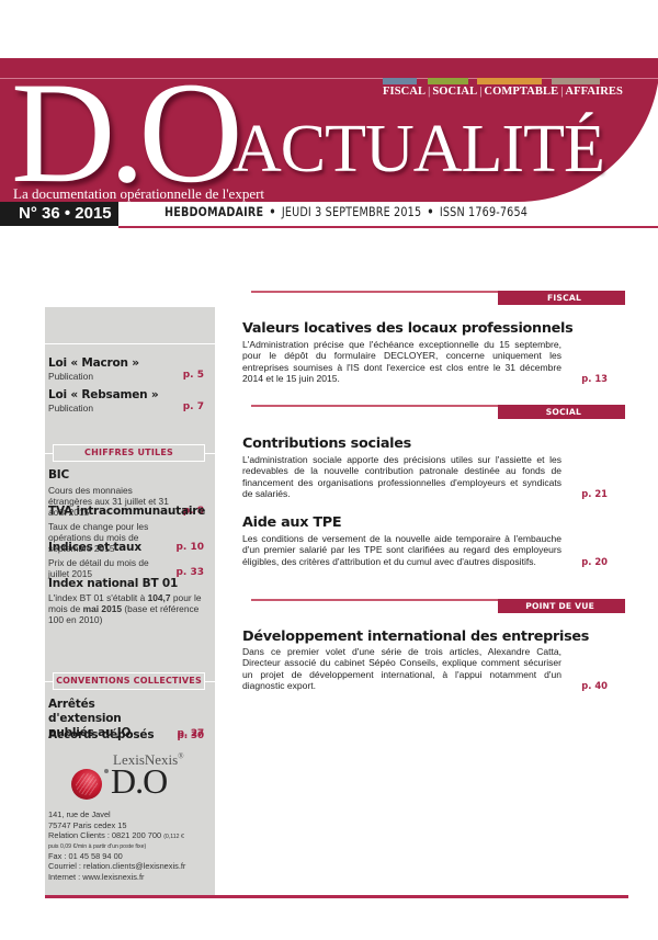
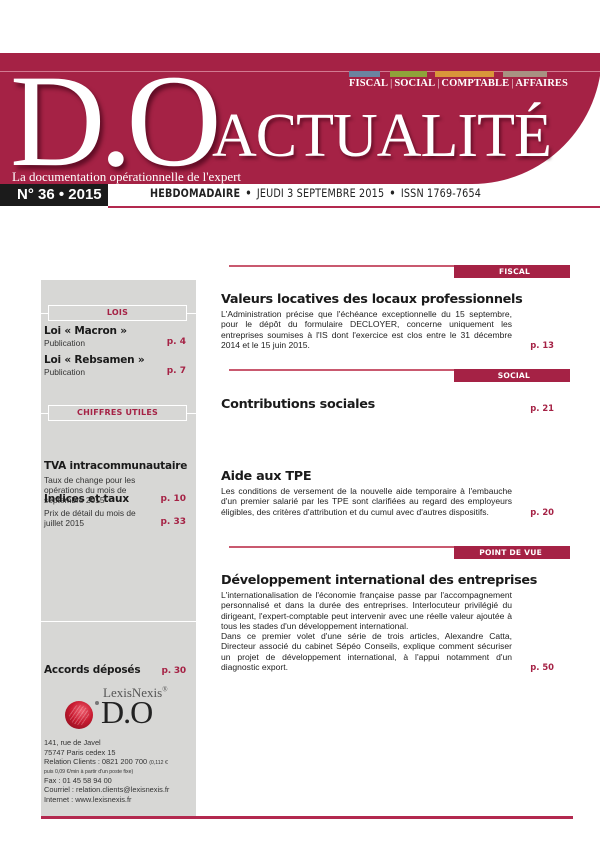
  D.O
  ACTUALITÉ
  La documentation opérationnelle de l'expert
  FISCAL | SOCIAL | COMPTABLE | AFFAIRES
  N° 36 • 2015
  HEBDOMADAIRE • JEUDI 3 SEPTEMBRE 2015 • ISSN 1769-7654
+ LOIS
  Loi « Macron »
  Publication
- p. 5
+ p. 4
  Loi « Rebsamen »
  Publication
  p. 7
  CHIFFRES UTILES
- BIC
- Cours des monnaies étrangères aux 31 juillet et 31 août 2015
- p. 8
  TVA intracommunautaire
  Taux de change pour les opérations du mois de septembre 2015
  p. 10
  Indices et taux
  Prix de détail du mois de juillet 2015
  p. 33
- Index national BT 01
- L'index BT 01 s'établit à 104,7 pour le mois de mai 2015 (base et référence 100 en 2010)
- CONVENTIONS COLLECTIVES
- Arrêtés d'extension publiés au JO
- p. 27
  Accords déposés
  p. 30
  LexisNexis®
  D.O
  141, rue de Javel
  75747 Paris cedex 15
  Relation Clients : 0821 200 700
  Fax : 01 45 58 94 00
  Courriel : relation.clients@lexisnexis.fr
  Internet : www.lexisnexis.fr
  FISCAL
  Valeurs locatives des locaux professionnels
  L'Administration précise que l'échéance exceptionnelle du 15 septembre, pour le dépôt du formulaire DECLOYER, concerne uniquement les entreprises soumises à l'IS dont l'exercice est clos entre le 31 décembre 2014 et le 15 juin 2015.
  p. 13
  SOCIAL
  Contributions sociales
- L'administration sociale apporte des précisions utiles sur l'assiette et les redevables de la nouvelle contribution patronale destinée au fonds de financement des organisations professionnelles d'employeurs et syndicats de salariés.
  p. 21
  Aide aux TPE
  Les conditions de versement de la nouvelle aide temporaire à l'embauche d'un premier salarié par les TPE sont clarifiées au regard des employeurs éligibles, des critères d'attribution et du cumul avec d'autres dispositifs.
  p. 20
  POINT DE VUE
  Développement international des entreprises
+ L'internationalisation de l'économie française passe par l'accompagnement personnalisé et dans la durée des entreprises. Interlocuteur privilégié du dirigeant, l'expert-comptable peut intervenir avec une réelle valeur ajoutée à tous les stades d'un développement international.
  Dans ce premier volet d'une série de trois articles, Alexandre Catta, Directeur associé du cabinet Sépéo Conseils, explique comment sécuriser un projet de développement international, à l'appui notamment d'un diagnostic export.
- p. 40
+ p. 50
